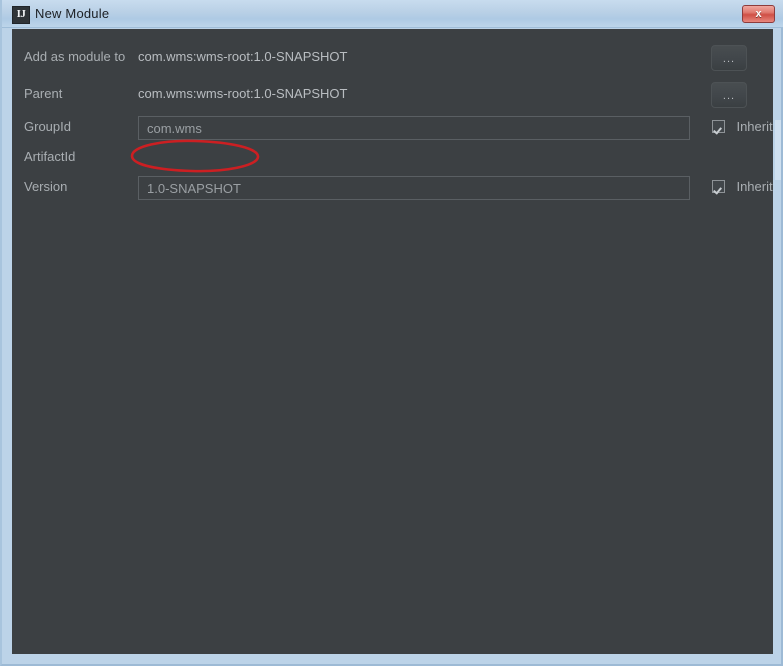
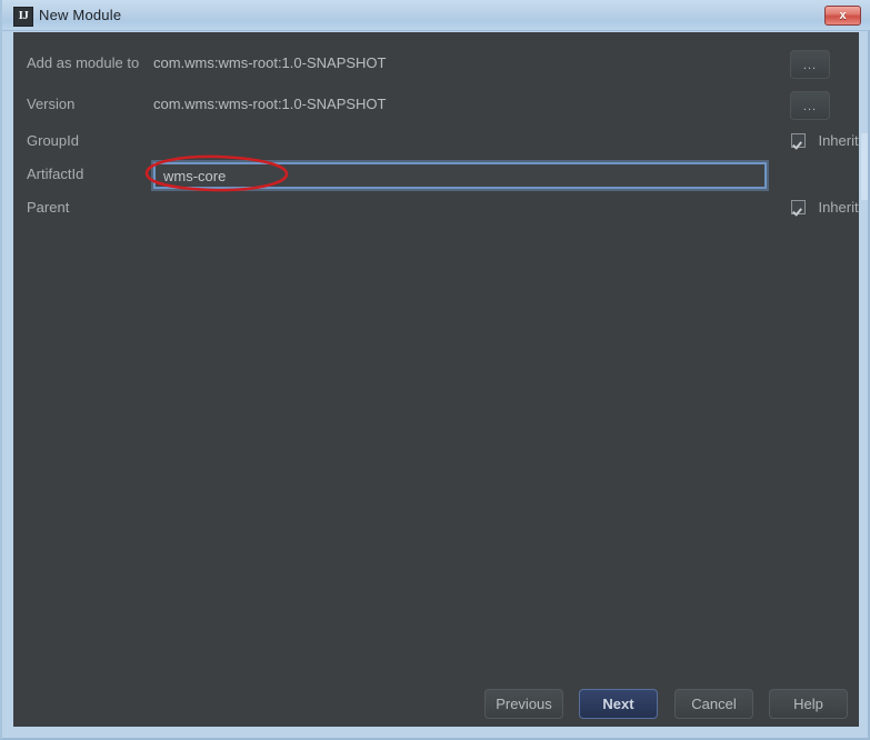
  IJ
  New Module
  x
  Add as module to
  com.wms:wms-root:1.0-SNAPSHOT
  ...
- Parent
+ Version
  com.wms:wms-root:1.0-SNAPSHOT
  ...
  GroupId
- com.wms
  Inherit
  ArtifactId
+ wms-core
- Version
+ Parent
- 1.0-SNAPSHOT
  Inherit
+ Previous
+ Next
+ Cancel
+ Help
